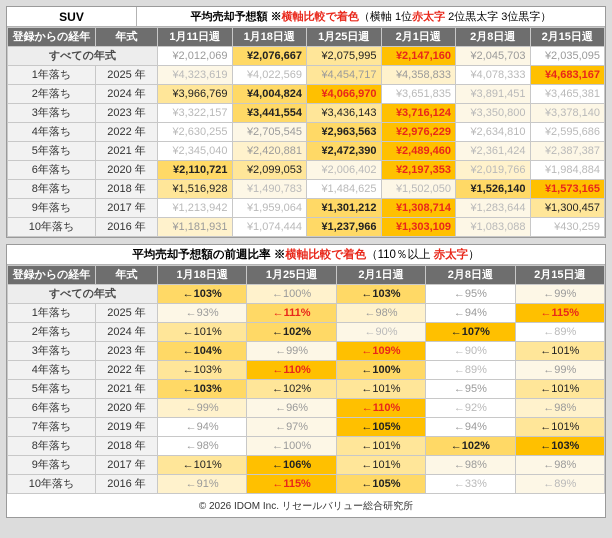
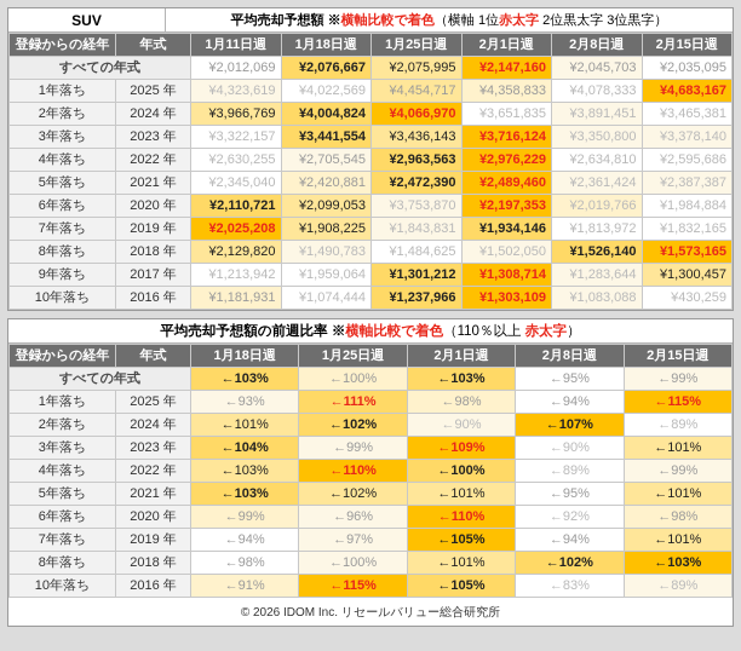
  SUV
  平均売却予想額 ※横軸比較で着色（横軸 1位赤太字 2位黒太字 3位黒字）
  登録からの経年	年式	1月11日週	1月18日週	1月25日週	2月1日週	2月8日週	2月15日週
  すべての年式	¥2,012,069	¥2,076,667	¥2,075,995	¥2,147,160	¥2,045,703	¥2,035,095
  1年落ち	2025 年	¥4,323,619	¥4,022,569	¥4,454,717	¥4,358,833	¥4,078,333	¥4,683,167
  2年落ち	2024 年	¥3,966,769	¥4,004,824	¥4,066,970	¥3,651,835	¥3,891,451	¥3,465,381
  3年落ち	2023 年	¥3,322,157	¥3,441,554	¥3,436,143	¥3,716,124	¥3,350,800	¥3,378,140
  4年落ち	2022 年	¥2,630,255	¥2,705,545	¥2,963,563	¥2,976,229	¥2,634,810	¥2,595,686
  5年落ち	2021 年	¥2,345,040	¥2,420,881	¥2,472,390	¥2,489,460	¥2,361,424	¥2,387,387
- 6年落ち	2020 年	¥2,110,721	¥2,099,053	¥2,006,402	¥2,197,353	¥2,019,766	¥1,984,884
+ 6年落ち	2020 年	¥2,110,721	¥2,099,053	¥3,753,870	¥2,197,353	¥2,019,766	¥1,984,884
+ 7年落ち	2019 年	¥2,025,208	¥1,908,225	¥1,843,831	¥1,934,146	¥1,813,972	¥1,832,165
- 8年落ち	2018 年	¥1,516,928	¥1,490,783	¥1,484,625	¥1,502,050	¥1,526,140	¥1,573,165
+ 8年落ち	2018 年	¥2,129,820	¥1,490,783	¥1,484,625	¥1,502,050	¥1,526,140	¥1,573,165
  9年落ち	2017 年	¥1,213,942	¥1,959,064	¥1,301,212	¥1,308,714	¥1,283,644	¥1,300,457
  10年落ち	2016 年	¥1,181,931	¥1,074,444	¥1,237,966	¥1,303,109	¥1,083,088	¥430,259
  平均売却予想額の前週比率 ※横軸比較で着色（110％以上 赤太字）
  登録からの経年	年式	1月18日週	1月25日週	2月1日週	2月8日週	2月15日週
  すべての年式	←103%	←100%	←103%	←95%	←99%
  1年落ち	2025 年	←93%	←111%	←98%	←94%	←115%
  2年落ち	2024 年	←101%	←102%	←90%	←107%	←89%
  3年落ち	2023 年	←104%	←99%	←109%	←90%	←101%
  4年落ち	2022 年	←103%	←110%	←100%	←89%	←99%
  5年落ち	2021 年	←103%	←102%	←101%	←95%	←101%
  6年落ち	2020 年	←99%	←96%	←110%	←92%	←98%
  7年落ち	2019 年	←94%	←97%	←105%	←94%	←101%
  8年落ち	2018 年	←98%	←100%	←101%	←102%	←103%
- 9年落ち	2017 年	←101%	←106%	←101%	←98%	←98%
- 10年落ち	2016 年	←91%	←115%	←105%	←33%	←89%
+ 10年落ち	2016 年	←91%	←115%	←105%	←83%	←89%
  © 2026 IDOM Inc. リセールバリュー総合研究所
